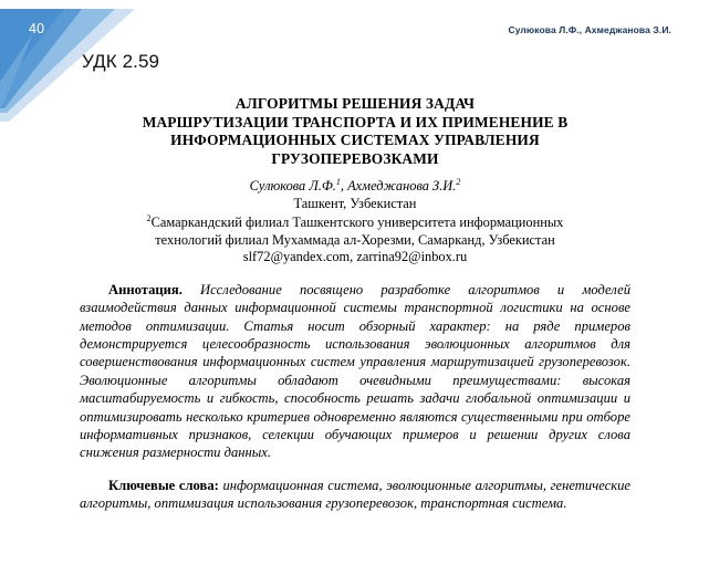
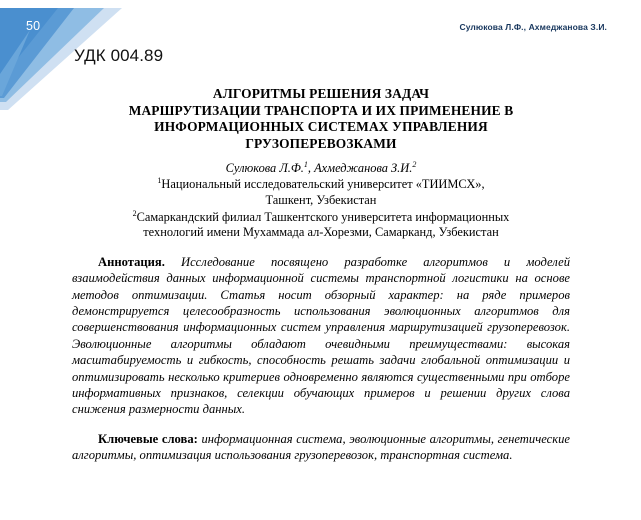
- 40
+ 50
  Сулюкова Л.Ф., Ахмеджанова З.И.
- УДК 2.59
+ УДК 004.89
  АЛГОРИТМЫ РЕШЕНИЯ ЗАДАЧ
  МАРШРУТИЗАЦИИ ТРАНСПОРТА И ИХ ПРИМЕНЕНИЕ В
  ИНФОРМАЦИОННЫХ СИСТЕМАХ УПРАВЛЕНИЯ
  ГРУЗОПЕРЕВОЗКАМИ
  Сулюкова Л.Ф.1, Ахмеджанова З.И.2
+ 1Национальный исследовательский университет «ТИИМСХ»,
  Ташкент, Узбекистан
  2Самаркандский филиал Ташкентского университета информационных
- технологий филиал Мухаммада ал-Хорезми, Самарканд, Узбекистан
+ технологий имени Мухаммада ал-Хорезми, Самарканд, Узбекистан
- slf72@yandex.com, zarrina92@inbox.ru
  Аннотация. Исследование посвящено разработке алгоритмов и моделей взаимодействия данных информационной системы транспортной логистики на основе методов оптимизации. Статья носит обзорный характер: на ряде примеров демонстрируется целесообразность использования эволюционных алгоритмов для совершенствования информационных систем управления маршрутизацией грузоперевозок. Эволюционные алгоритмы обладают очевидными преимуществами: высокая масштабируемость и гибкость, способность решать задачи глобальной оптимизации и оптимизировать несколько критериев одновременно являются существенными при отборе информативных признаков, селекции обучающих примеров и решении других слова снижения размерности данных.
  Ключевые слова: информационная система, эволюционные алгоритмы, генетические алгоритмы, оптимизация использования грузоперевозок, транспортная система.
